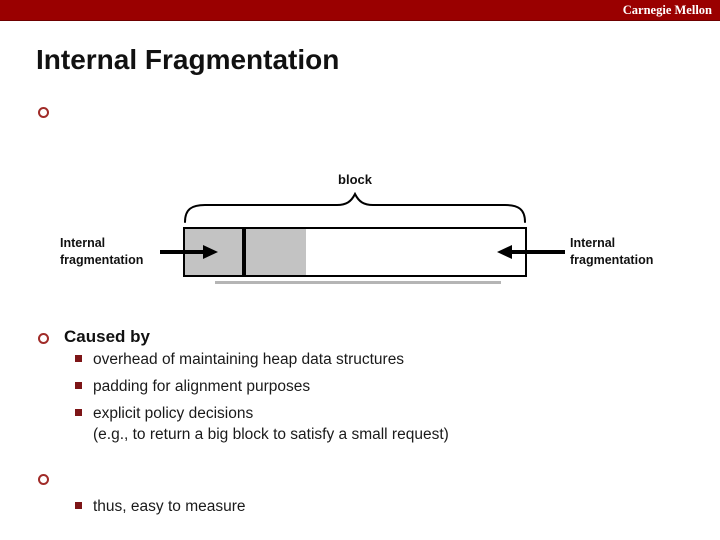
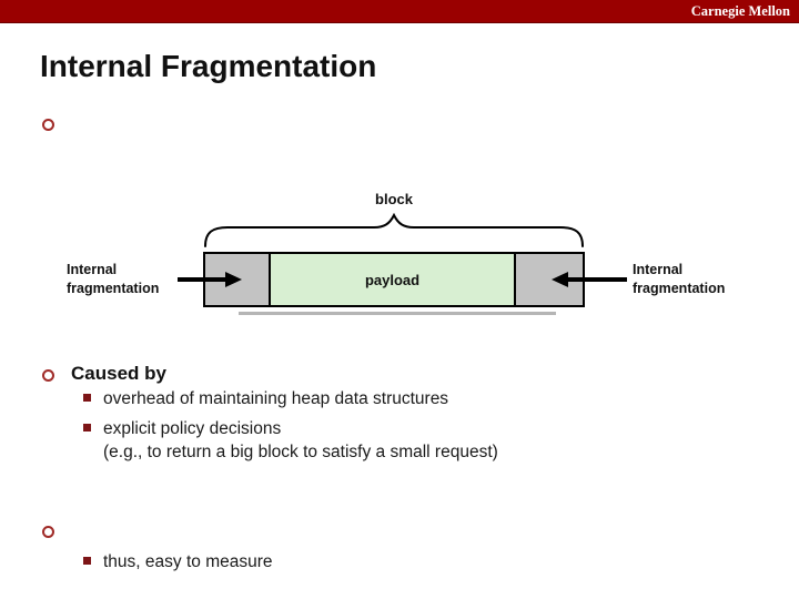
  Carnegie Mellon
  Internal Fragmentation
  block
+ payload
  Internal fragmentation
  Internal fragmentation
  Caused by
  overhead of maintaining heap data structures
- padding for alignment purposes
  explicit policy decisions
  (e.g., to return a big block to satisfy a small request)
  thus, easy to measure
